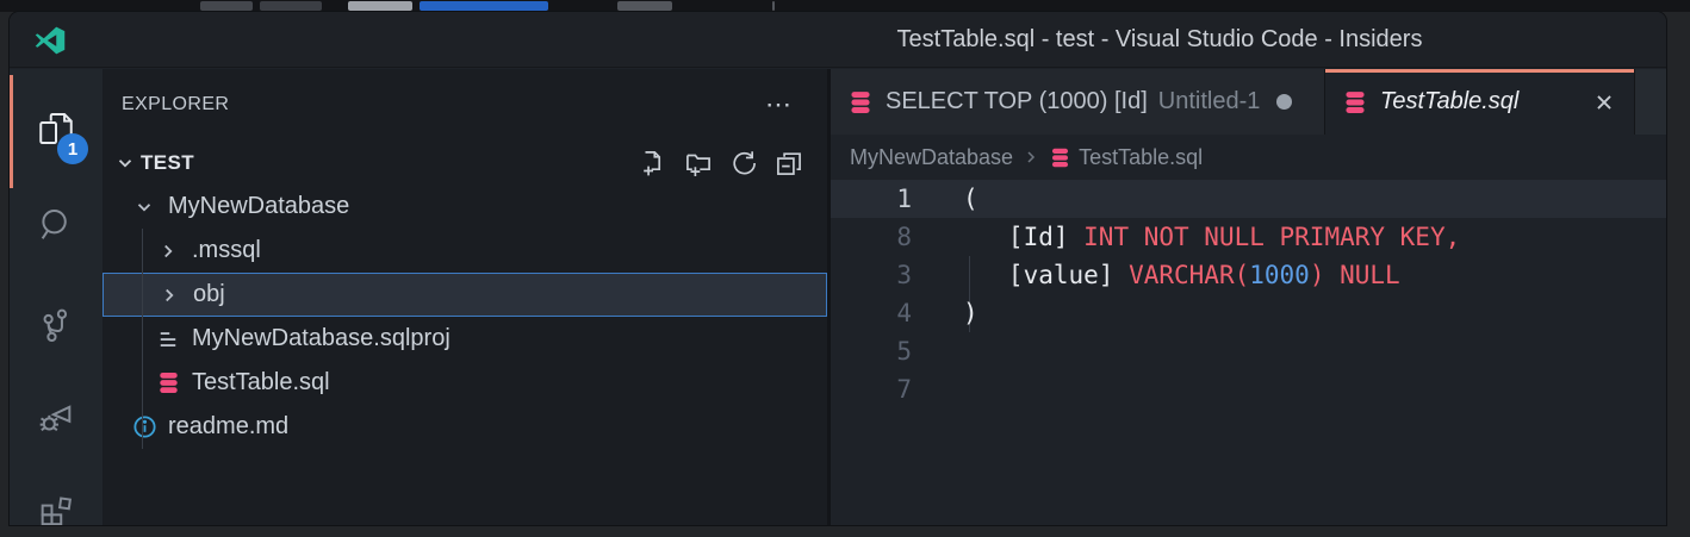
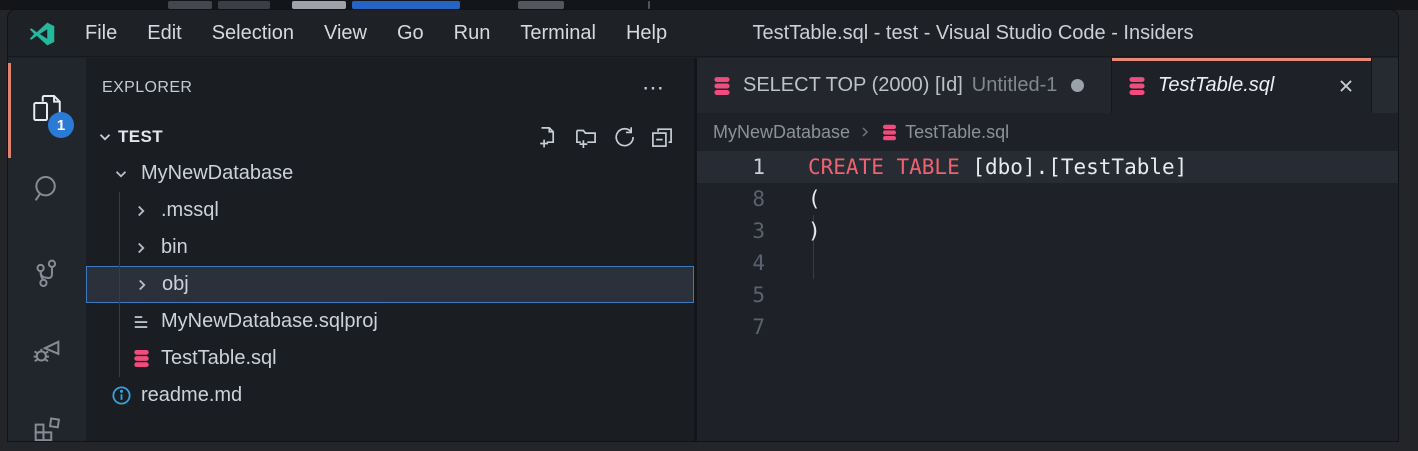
+ File
+ Edit
+ Selection
+ View
+ Go
+ Run
+ Terminal
+ Help
  TestTable.sql - test - Visual Studio Code - Insiders
  1
  EXPLORER
  ⋯
  TEST
  MyNewDatabase
  .mssql
+ bin
  obj
  MyNewDatabase.sqlproj
  TestTable.sql
  readme.md
- SELECT TOP (1000) [Id]
+ SELECT TOP (2000) [Id]
  Untitled-1
  TestTable.sql
  MyNewDatabase
  TestTable.sql
  1
  8
  3
  4
  5
  7
+ CREATE TABLE [dbo].[TestTable]
  (
- [Id] INT NOT NULL PRIMARY KEY,
- [value] VARCHAR(1000) NULL
  )
